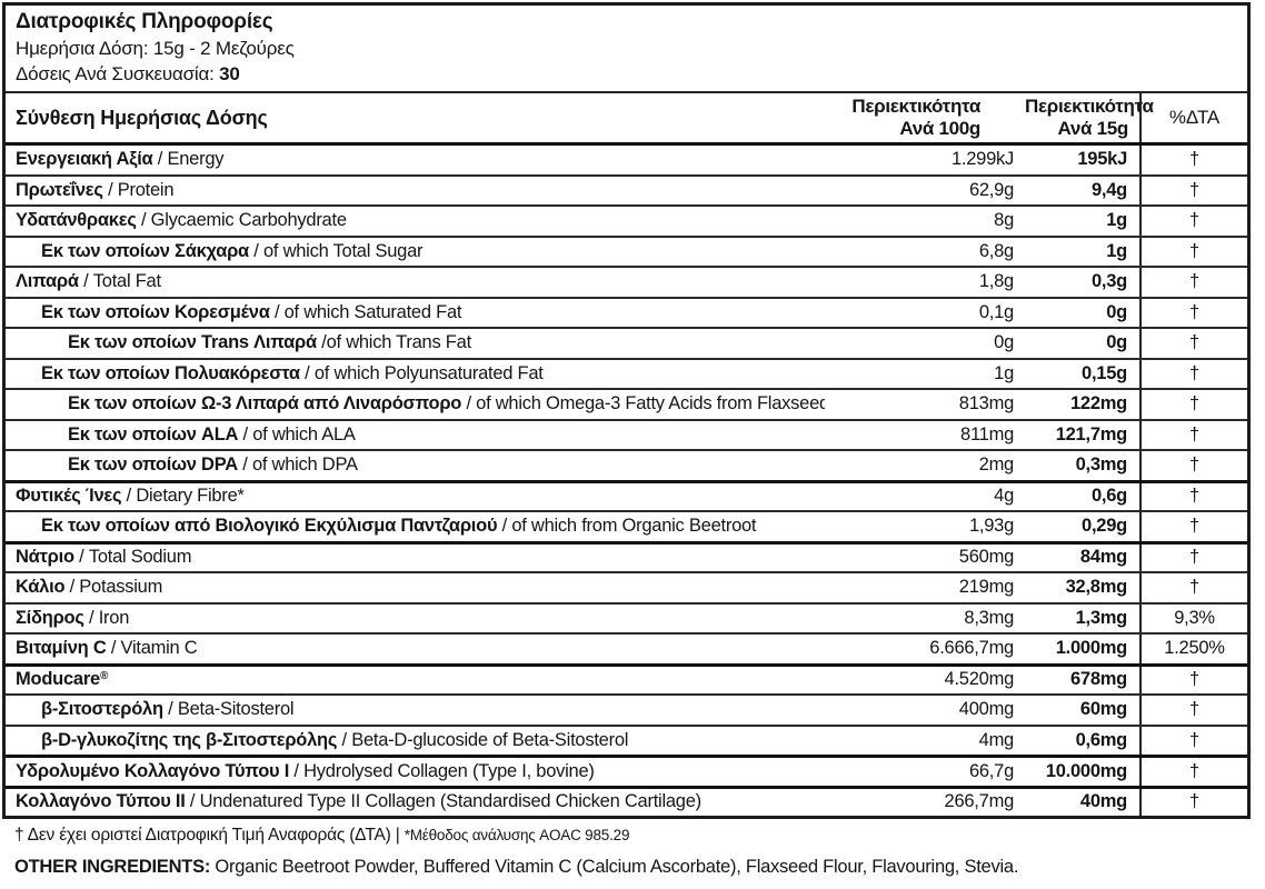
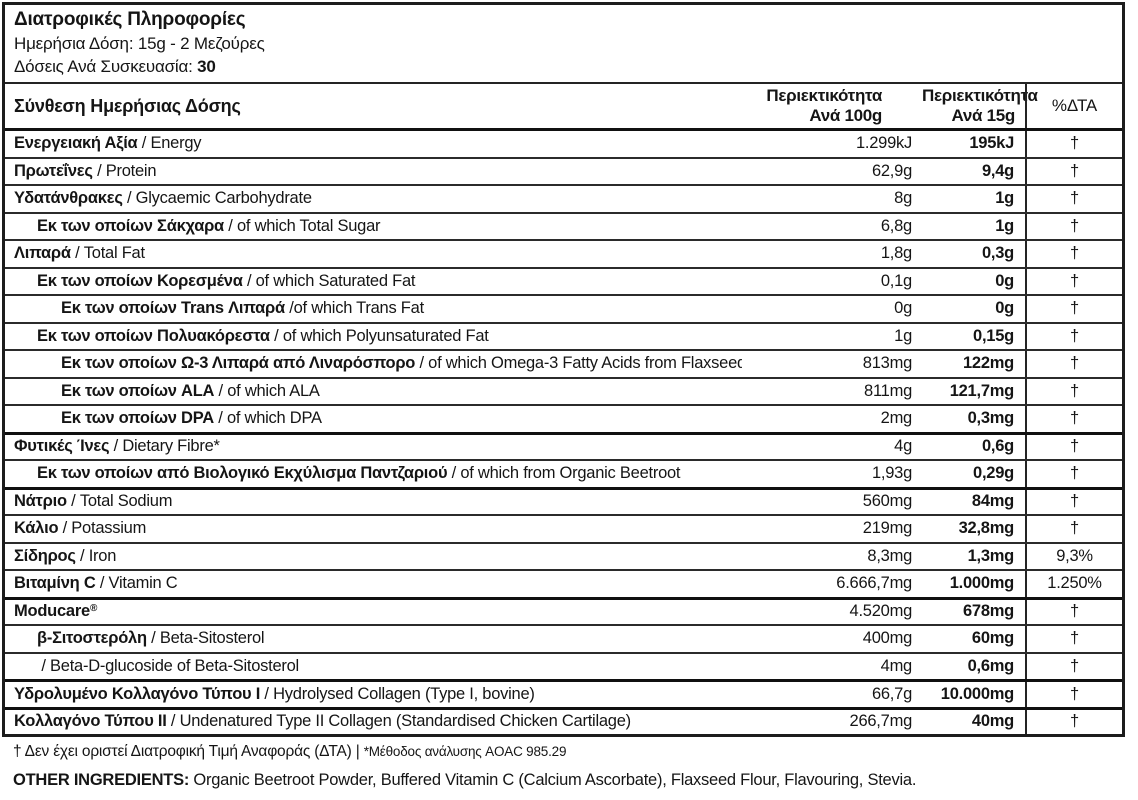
  Διατροφικές Πληροφορίες
  Ημερήσια Δόση: 15g - 2 Μεζούρες
  Δόσεις Ανά Συσκευασία: 30
  Σύνθεση Ημερήσιας Δόσης
  Περιεκτικότητα
  Ανά 100g
  Περιεκτικότη
  Ανά 15g
  %ΔΤΑ
  Ενεργειακή Αξία
  /
  Energy
  1.299kJ
  195kJ
  †
  Πρωτεΐνες
  /
  Protein
  62,9g
  9,4g
  †
  Υδατάνθρακες
  /
  Glycaemic Carbohydrate
  8g
  1g
  †
  Εκ των οποίων Σάκχαρα
  /
  of which Total Sugar
  6,8g
  1g
  †
  Λιπαρά
  /
  Total Fat
  1,8g
  0,3g
  †
  Εκ των οποίων Κορεσμένα
  /
  of which Saturated Fat
  0,1g
  0g
  †
  Εκ των οποίων Trans Λιπαρά
  /
  of which Trans Fat
  0g
  0g
  †
  Εκ των οποίων Πολυακόρεστα
  /
  of which Polyunsaturated Fat
  1g
  0,15g
  †
  Εκ των οποίων Ω-3 Λιπαρά από Λιναρόσπορο
  /
  of which Omega-3 Fatty Acids from Flaxseed
  813mg
  122mg
  †
  Εκ των οποίων ALA
  /
  of which ALA
  811mg
  121,7mg
  †
  Εκ των οποίων DPA
  /
  of which DPA
  2mg
  0,3mg
  †
  Φυτικές Ίνες
  /
  Dietary Fibre*
  4g
  0,6g
  †
  Εκ των οποίων από Βιολογικό Εκχύλισμα Παντζαριού
  /
  of which from Organic Beetroot
  1,93g
  0,29g
  †
  Νάτριο
  /
  Total Sodium
  560mg
  84mg
  †
  Κάλιο
  /
  Potassium
  219mg
  32,8mg
  †
  Σίδηρος
  /
  Iron
  8,3mg
  1,3mg
  9,3%
  Βιταμίνη C
  /
  Vitamin C
  6.666,7mg
  1.000mg
  1.250%
  Moducare
  ®
  4.520mg
  678mg
  †
  β-Σιτοστερόλη
  /
  Beta-Sitosterol
  400mg
  60mg
  †
- β-D-γλυκοζίτης της β-Σιτοστερόλης
  /
  Beta-D-glucoside of Beta-Sitosterol
  4mg
  0,6mg
  †
  Υδρολυμένο Κολλαγόνο Τύπου I
  /
  Hydrolysed Collagen (Type I, bovine)
  66,7g
  10.000mg
  †
  Κολλαγόνο Τύπου II
  /
  Undenatured Type II Collagen (Standardised Chicken Cartilage)
  266,7mg
  40mg
  †
  † Δεν έχει οριστεί Διατροφική Τιμή Αναφοράς (ΔΤΑ) | *Μέθοδος ανάλυσης AOAC 985.29
  OTHER INGREDIENTS: Organic Beetroot Powder, Buffered Vitamin C (Calcium Ascorbate), Flaxseed Flour, Flavouring, Stevia.
